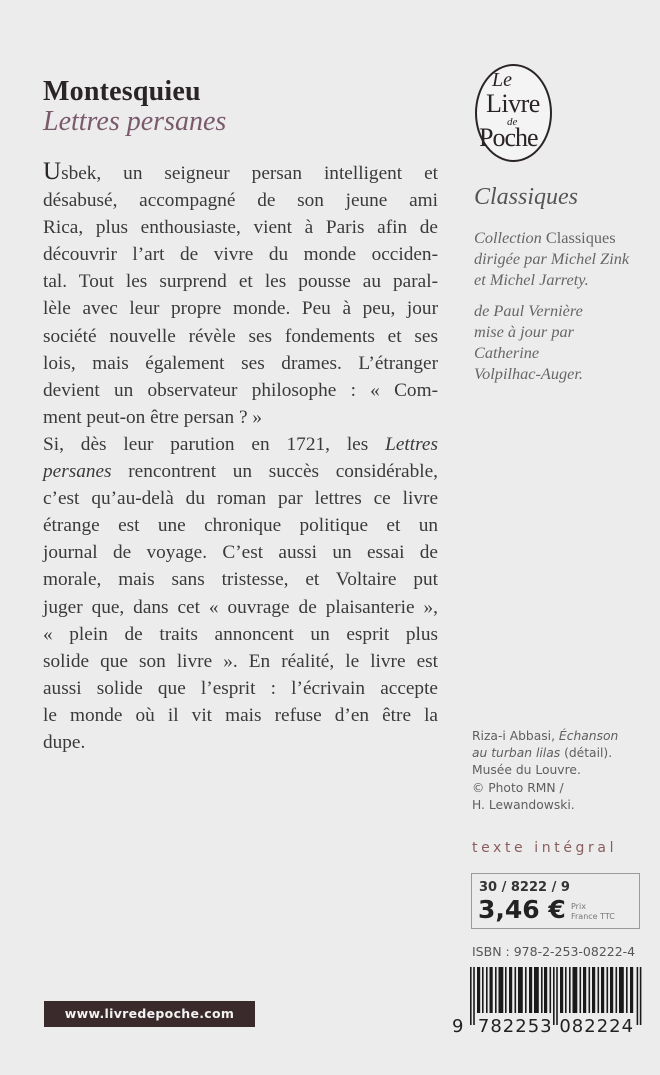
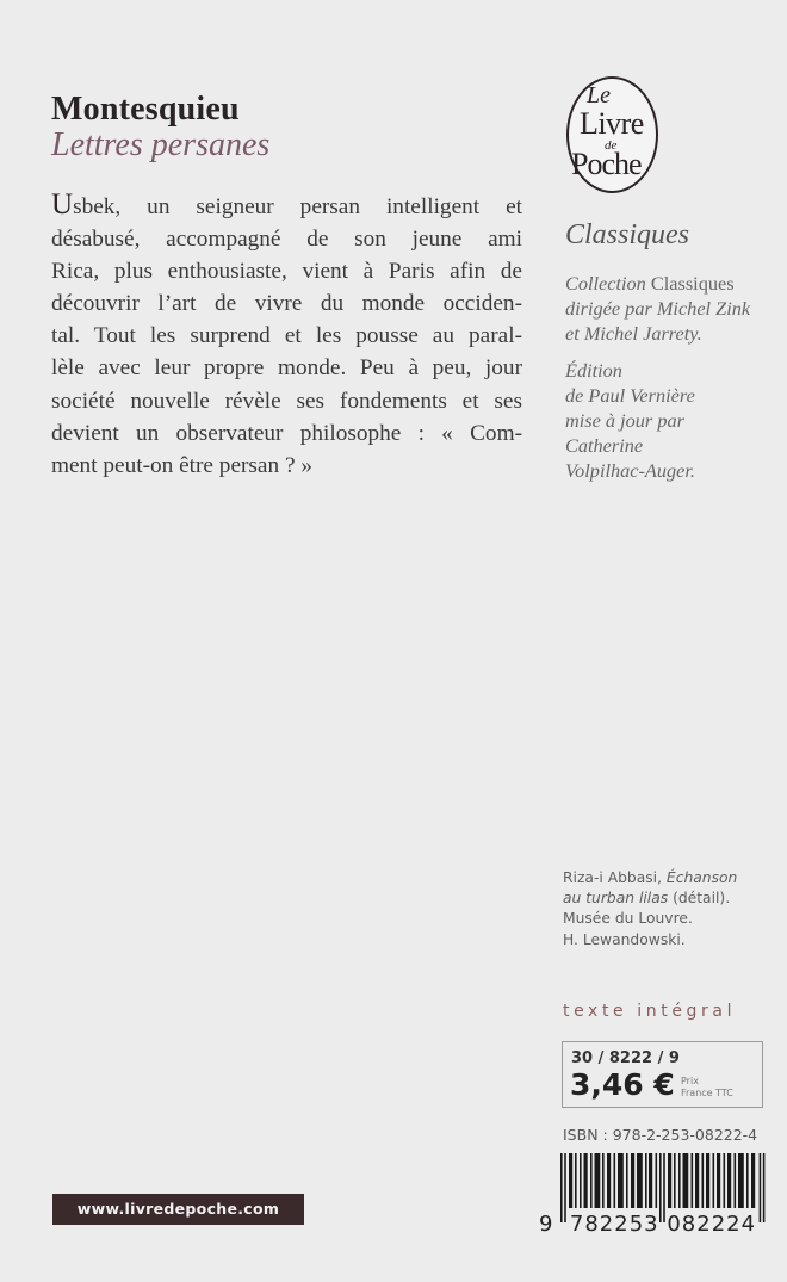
  Montesquieu
  Lettres persanes
  Usbek, un seigneur persan intelligent et
  désabusé, accompagné de son jeune ami
  Rica, plus enthousiaste, vient à Paris afin de
  découvrir l’art de vivre du monde occiden-
  tal. Tout les surprend et les pousse au paral-
  lèle avec leur propre monde. Peu à peu, jour
  société nouvelle révèle ses fondements et ses
- lois, mais également ses drames. L’étranger
  devient un observateur philosophe : « Com-
  ment peut-on être persan ? »
- Si, dès leur parution en 1721, les Lettres
- persanes rencontrent un succès considérable,
- c’est qu’au-delà du roman par lettres ce livre
- étrange est une chronique politique et un
- journal de voyage. C’est aussi un essai de
- morale, mais sans tristesse, et Voltaire put
- juger que, dans cet « ouvrage de plaisanterie »,
- « plein de traits annoncent un esprit plus
- solide que son livre ». En réalité, le livre est
- aussi solide que l’esprit : l’écrivain accepte
- le monde où il vit mais refuse d’en être la
- dupe.
  Le
  Livre
  de
  Poche
  Classiques
  Collection Classiques
  dirigée par Michel Zink
  et Michel Jarrety.
+ Édition
  de Paul Vernière
  mise à jour par
  Catherine
  Volpilhac-Auger.
  Riza-i Abbasi, Échanson
  au turban lilas (détail).
  Musée du Louvre.
- © Photo RMN /
  H. Lewandowski.
  texte intégral
  30 / 8222 / 9
  3,46 €
  Prix
  France TTC
  ISBN : 978-2-253-08222-4
  9 782253 082224
  www.livredepoche.com
